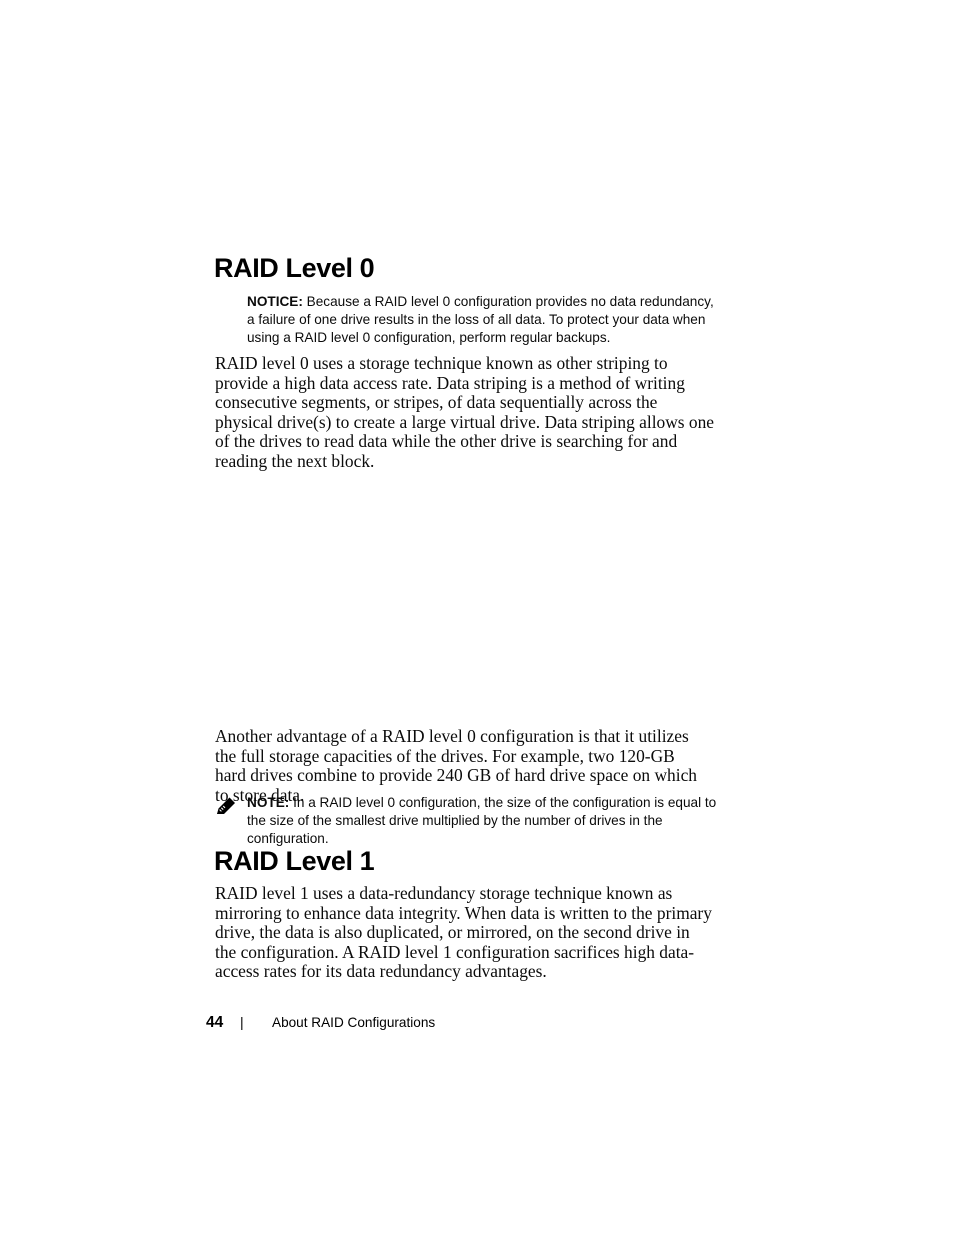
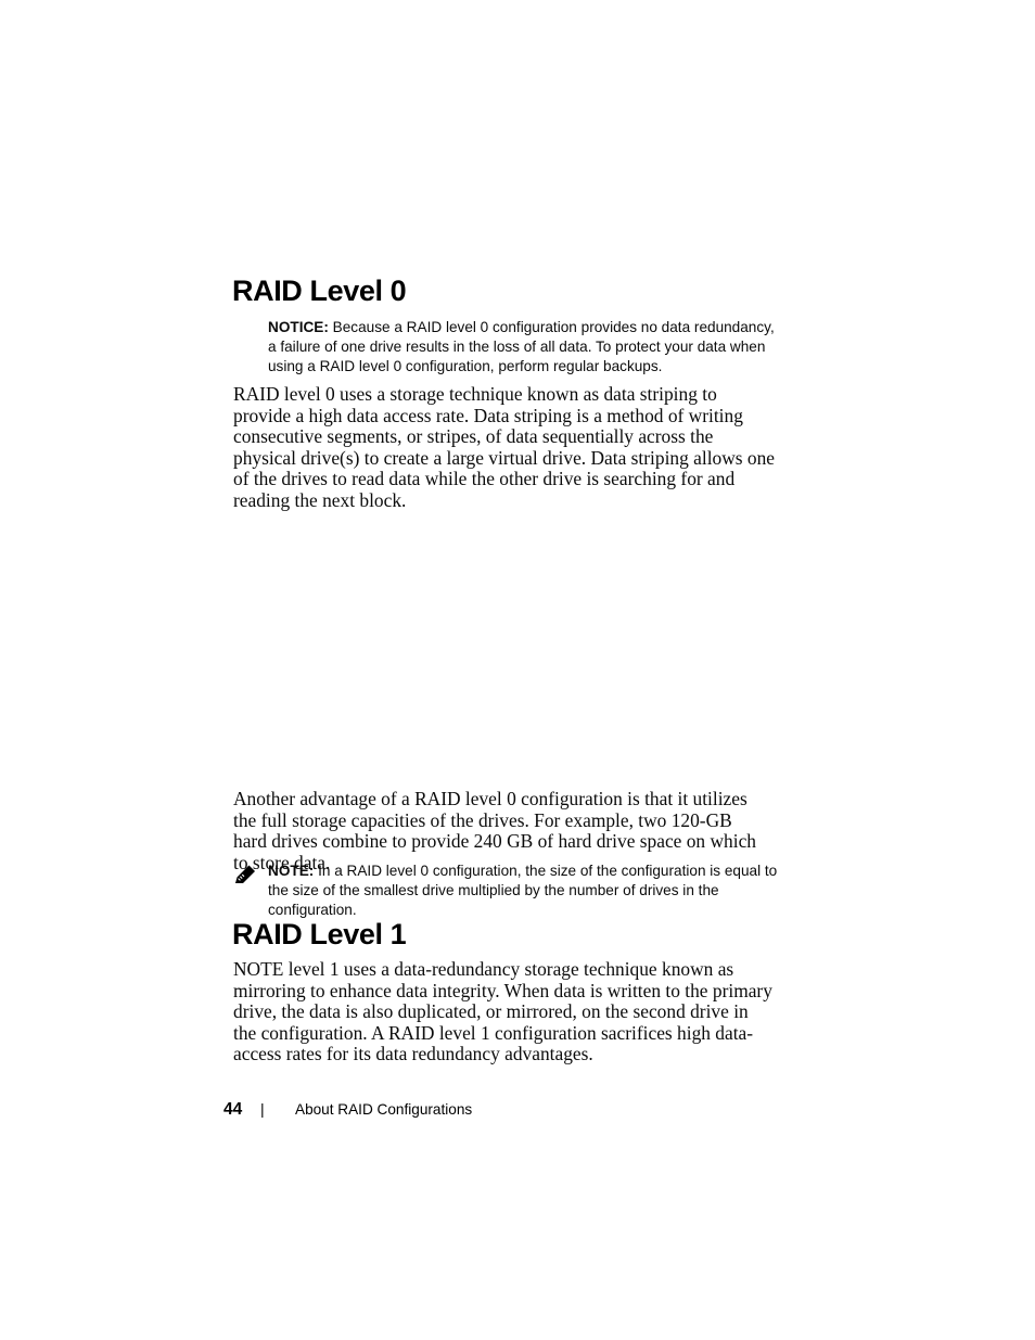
  RAID Level 0
  NOTICE: Because a RAID level 0 configuration provides no data redundancy, a failure of one drive results in the loss of all data. To protect your data when using a RAID level 0 configuration, perform regular backups.
- RAID level 0 uses a storage technique known as other striping to provide a high data access rate. Data striping is a method of writing consecutive segments, or stripes, of data sequentially across the physical drive(s) to create a large virtual drive. Data striping allows one of the drives to read data while the other drive is searching for and reading the next block.
+ RAID level 0 uses a storage technique known as data striping to provide a high data access rate. Data striping is a method of writing consecutive segments, or stripes, of data sequentially across the physical drive(s) to create a large virtual drive. Data striping allows one of the drives to read data while the other drive is searching for and reading the next block.
  Another advantage of a RAID level 0 configuration is that it utilizes the full storage capacities of the drives. For example, two 120-GB hard drives combine to provide 240 GB of hard drive space on which to store data.
  NOTE: In a RAID level 0 configuration, the size of the configuration is equal to the size of the smallest drive multiplied by the number of drives in the configuration.
  RAID Level 1
- RAID level 1 uses a data-redundancy storage technique known as mirroring to enhance data integrity. When data is written to the primary drive, the data is also duplicated, or mirrored, on the second drive in the configuration. A RAID level 1 configuration sacrifices high data-access rates for its data redundancy advantages.
+ NOTE level 1 uses a data-redundancy storage technique known as mirroring to enhance data integrity. When data is written to the primary drive, the data is also duplicated, or mirrored, on the second drive in the configuration. A RAID level 1 configuration sacrifices high data-access rates for its data redundancy advantages.
  44
  |
  About RAID Configurations
